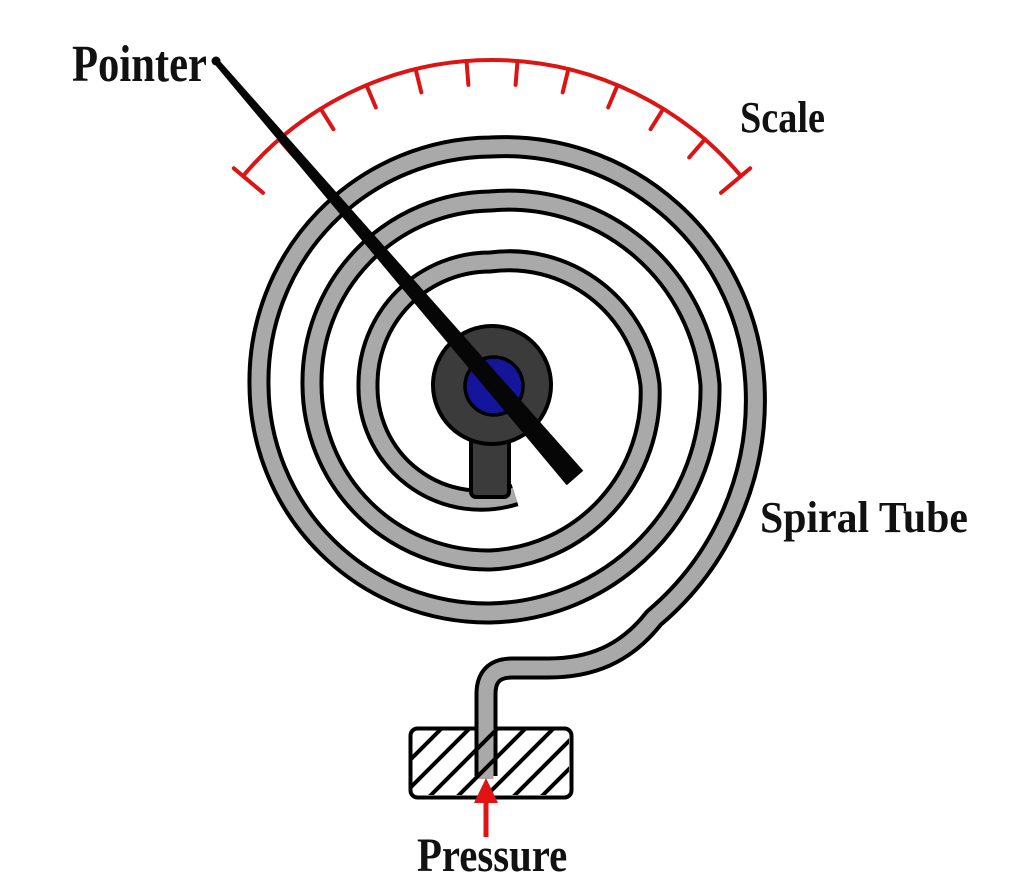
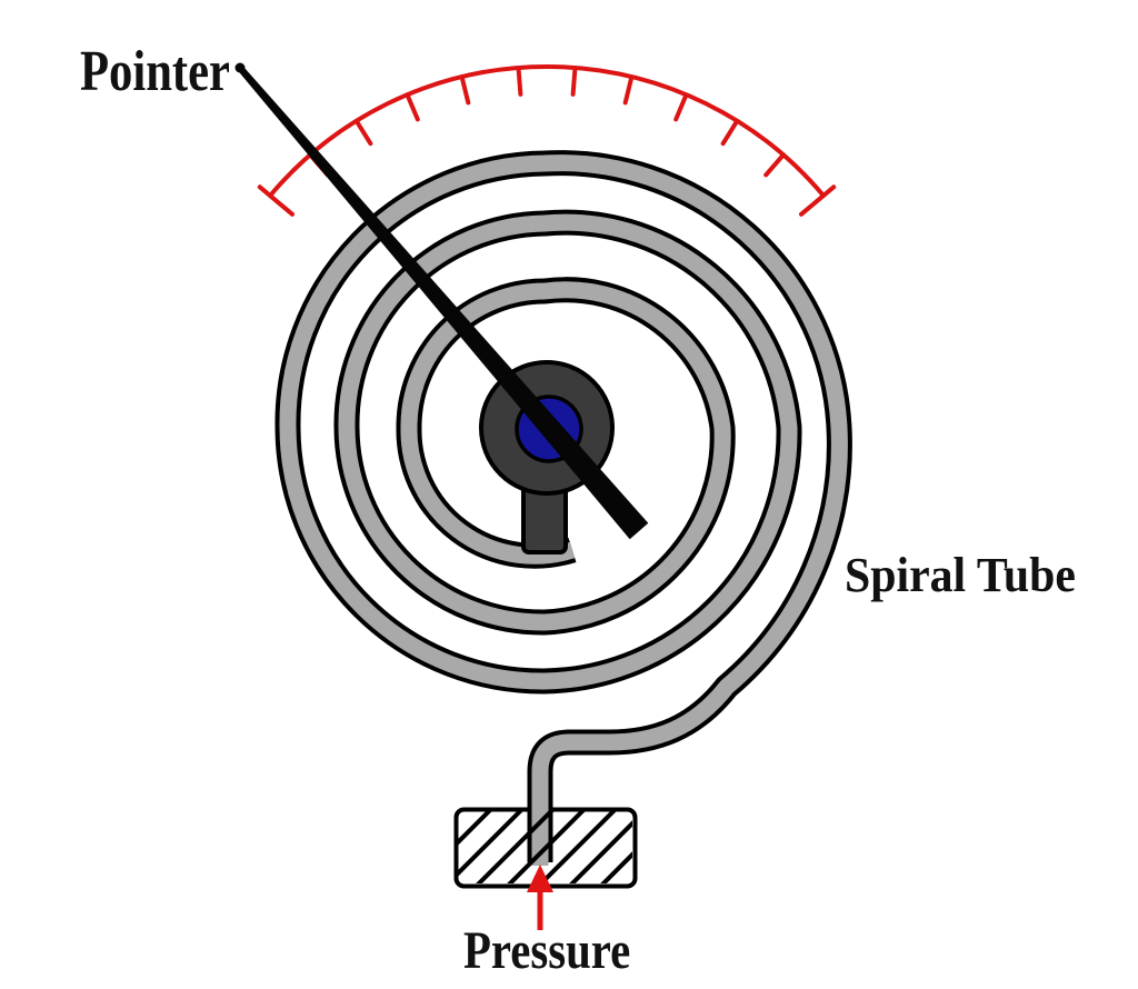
  Pointer
- Scale
  Spiral Tube
  Pressure
